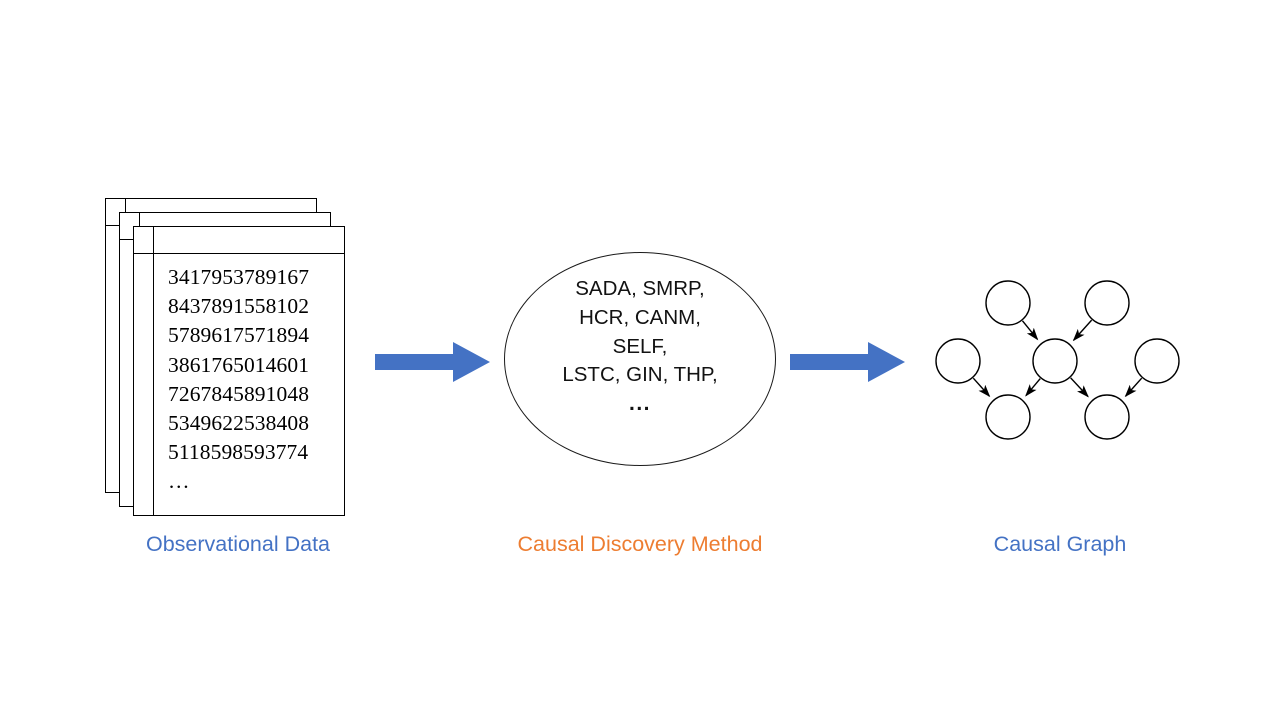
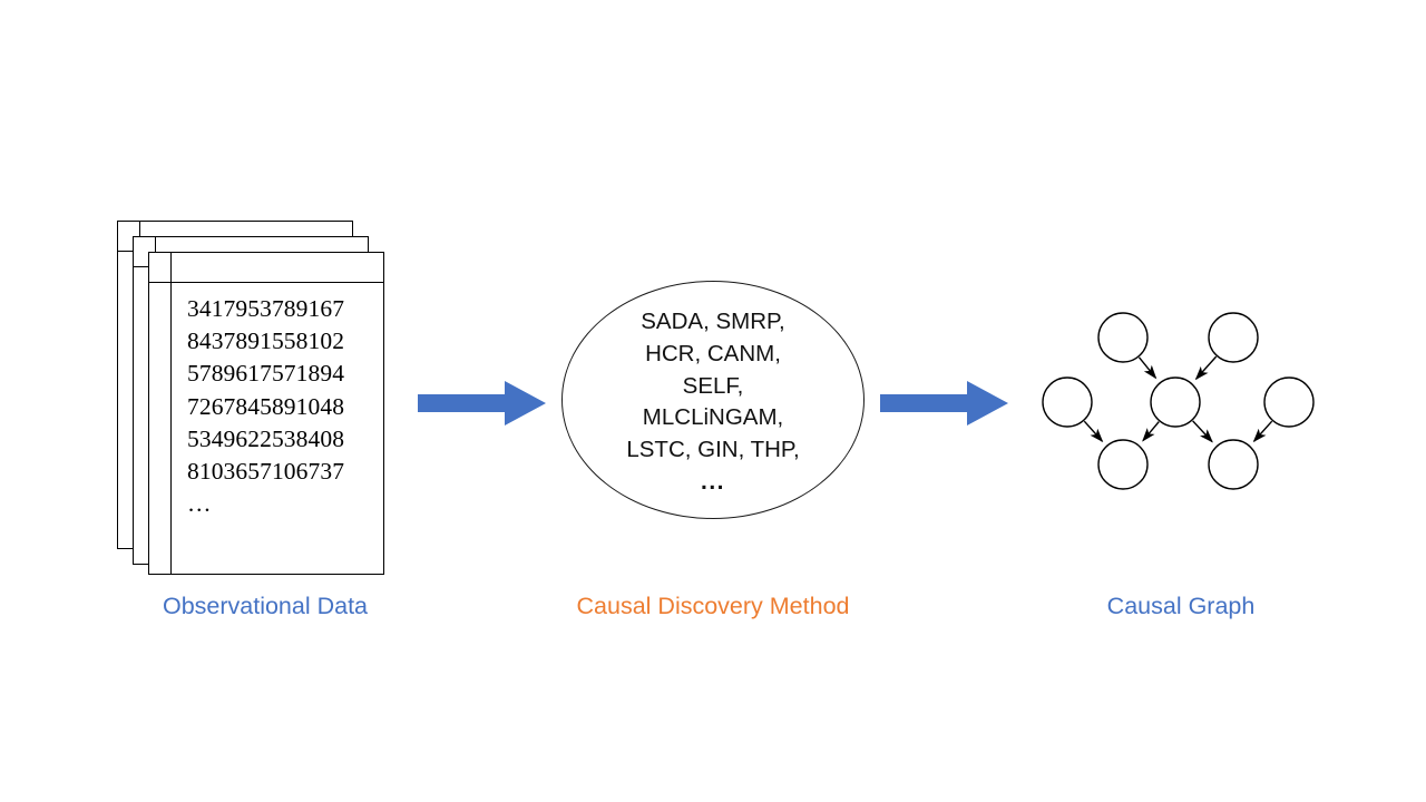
  3417953789167
  8437891558102
  5789617571894
- 3861765014601
  7267845891048
  5349622538408
- 5118598593774
+ 8103657106737
  …
  SADA, SMRP,
  HCR, CANM,
  SELF,
+ MLCLiNGAM,
  LSTC, GIN, THP,
  ...
  Observational Data
  Causal Discovery Method
  Causal Graph
